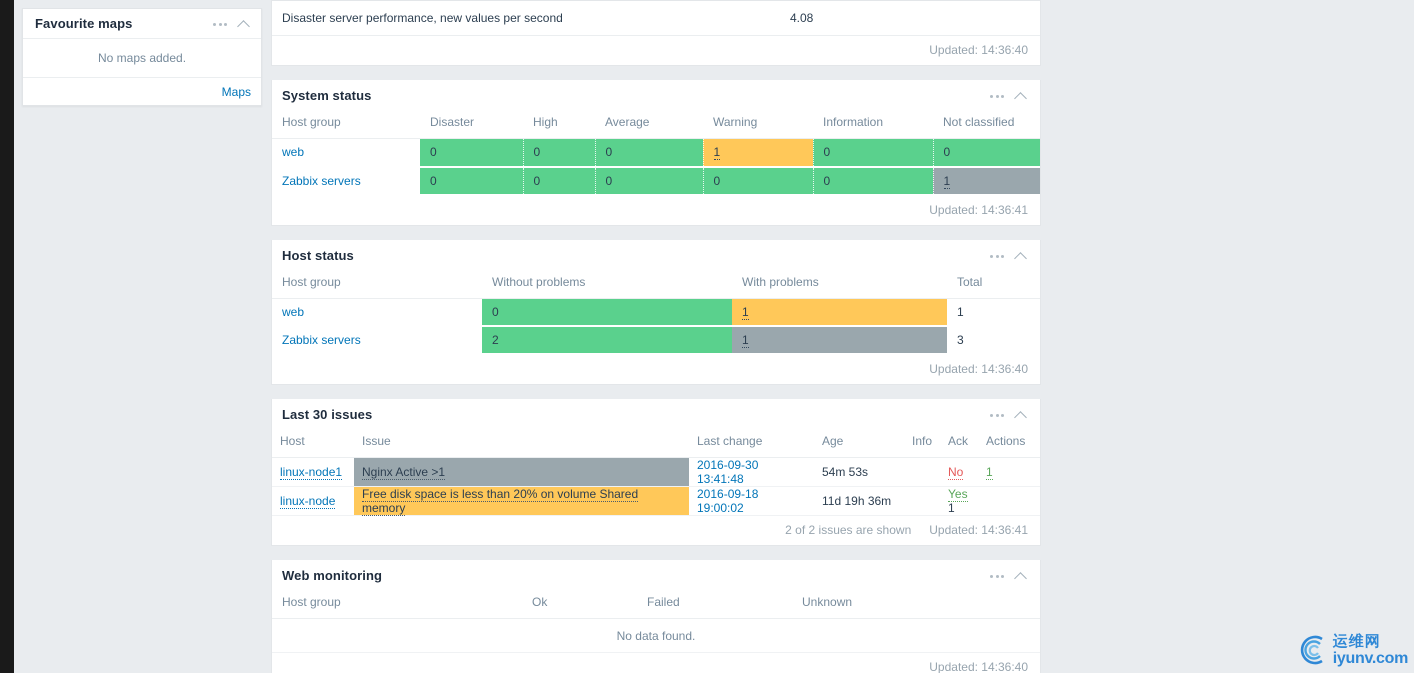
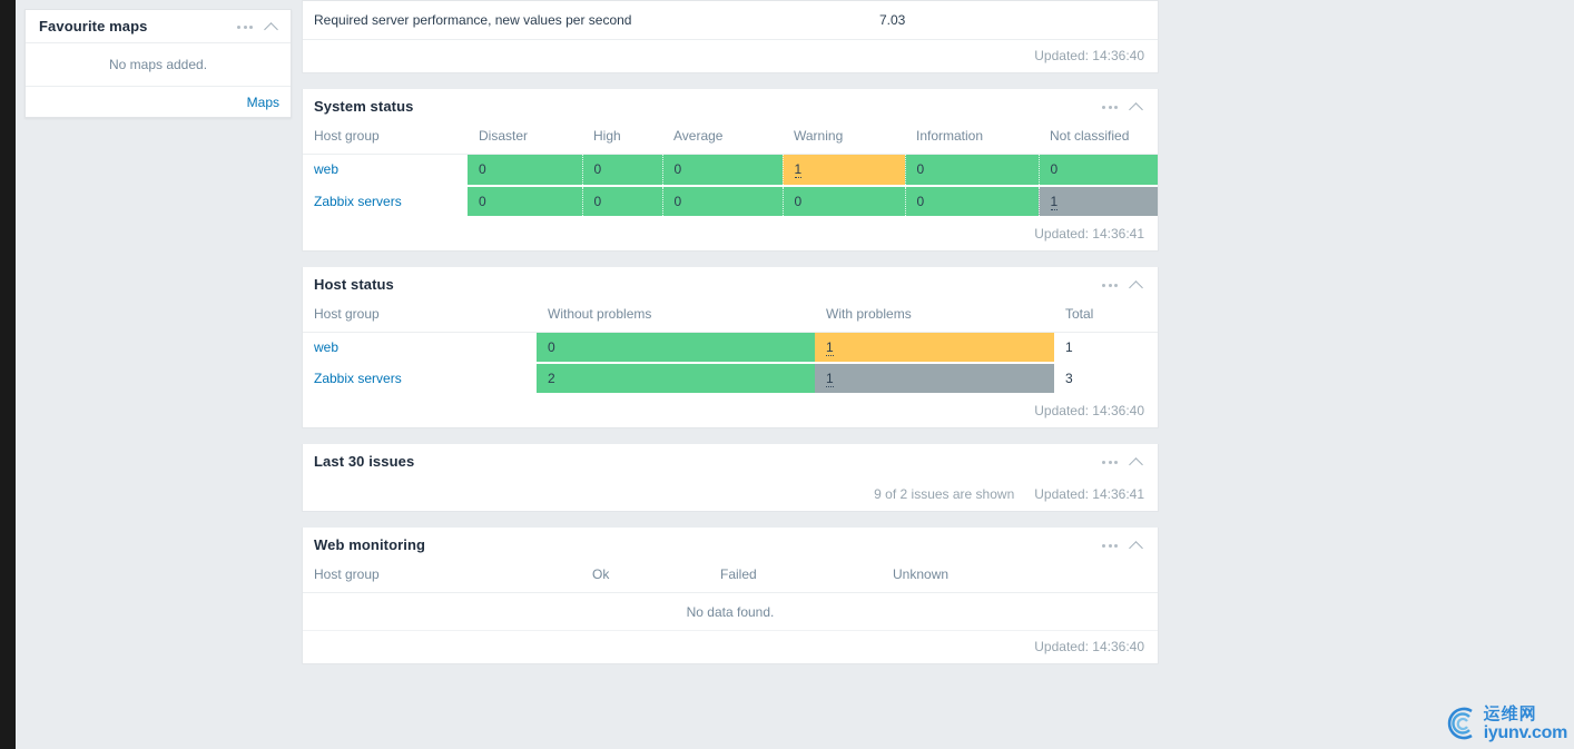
  Favourite maps
  No maps added.
  Maps
- Disaster server performance, new values per second
+ Required server performance, new values per second
- 4.08
+ 7.03
  Updated: 14:36:40
  System status
  Host group	Disaster	High	Average	Warning	Information	Not classified
  web	0	0	0	1	0	0
  Zabbix servers	0	0	0	0	0	1
  Updated: 14:36:41
  Host status
  Host group	Without problems	With problems	Total
  web	0	1	1
  Zabbix servers	2	1	3
  Updated: 14:36:40
  Last 30 issues
- Host	Issue	Last change	Age	Info	Ack	Actions
- linux-node1	Nginx Active >1	2016-09-30 13:41:48	54m 53s		No	1
- linux-node	Free disk space is less than 20% on volume Shared memory	2016-09-18 19:00:02	11d 19h 36m		Yes 1
- 2 of 2 issues are shown
+ 9 of 2 issues are shown
  Updated: 14:36:41
  Web monitoring
  Host group	Ok	Failed	Unknown
  No data found.
  Updated: 14:36:40
  运维网
  iyunv.com
